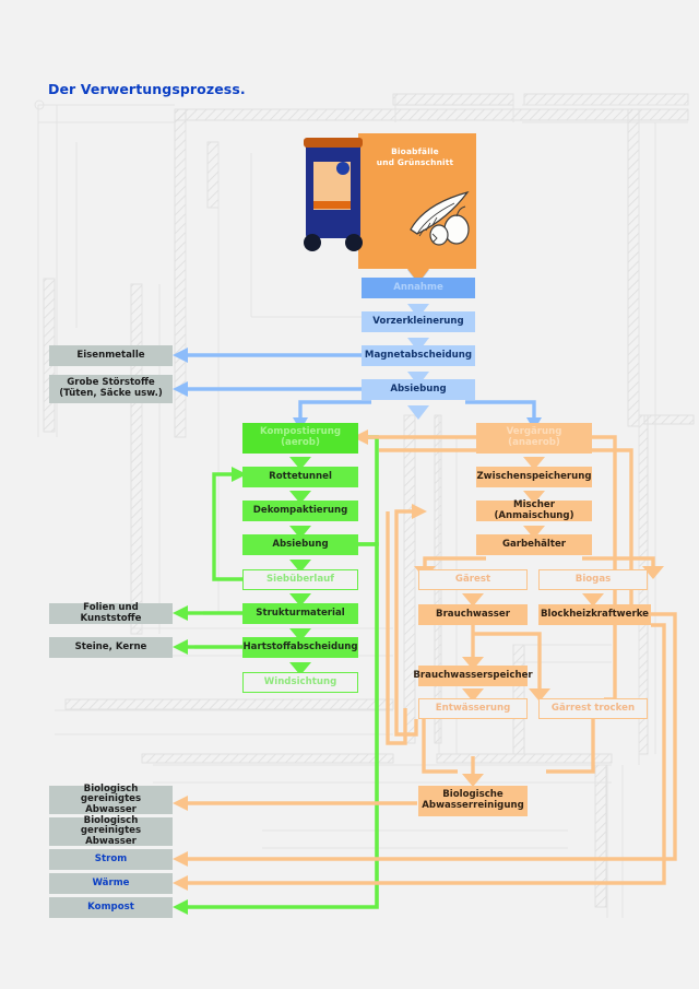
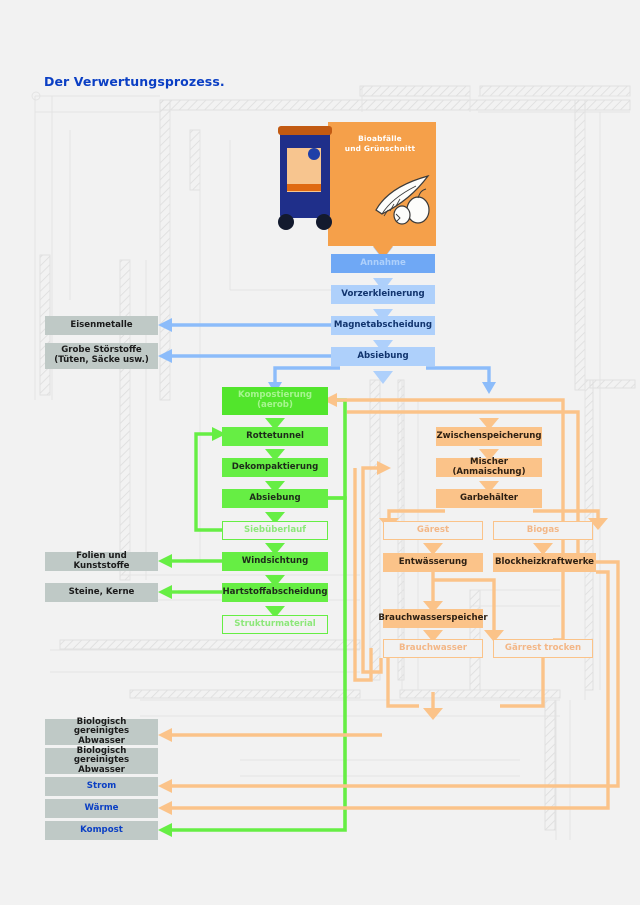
  Der Verwertungsprozess.
  Bioabfälle
  und Grünschnitt
  Annahme
  Vorzerkleinerung
  Magnetabscheidung
  Absiebung
  Eisenmetalle
  Grobe Störstoffe
  (Tüten, Säcke usw.)
  Kompostierung
  (aerob)
  Rottetunnel
  Dekompaktierung
  Absiebung
  Siebüberlauf
- Strukturmaterial
+ Windsichtung
  Hartstoffabscheidung
- Windsichtung
+ Strukturmaterial
- Vergärung
- (anaerob)
  Zwischenspeicherung
  Mischer (Anmaischung)
  Garbehälter
  Gärest
  Biogas
- Brauchwasser
+ Entwässerung
  Blockheizkraftwerke
  Brauchwasserspeicher
- Entwässerung
+ Brauchwasser
  Gärrest trocken
- Biologische
- Abwasserreinigung
  Folien und Kunststoffe
  Steine, Kerne
  Biologisch gereinigtes
  Abwasser
  Biologisch gereinigtes
  Abwasser
  Strom
  Wärme
  Kompost
